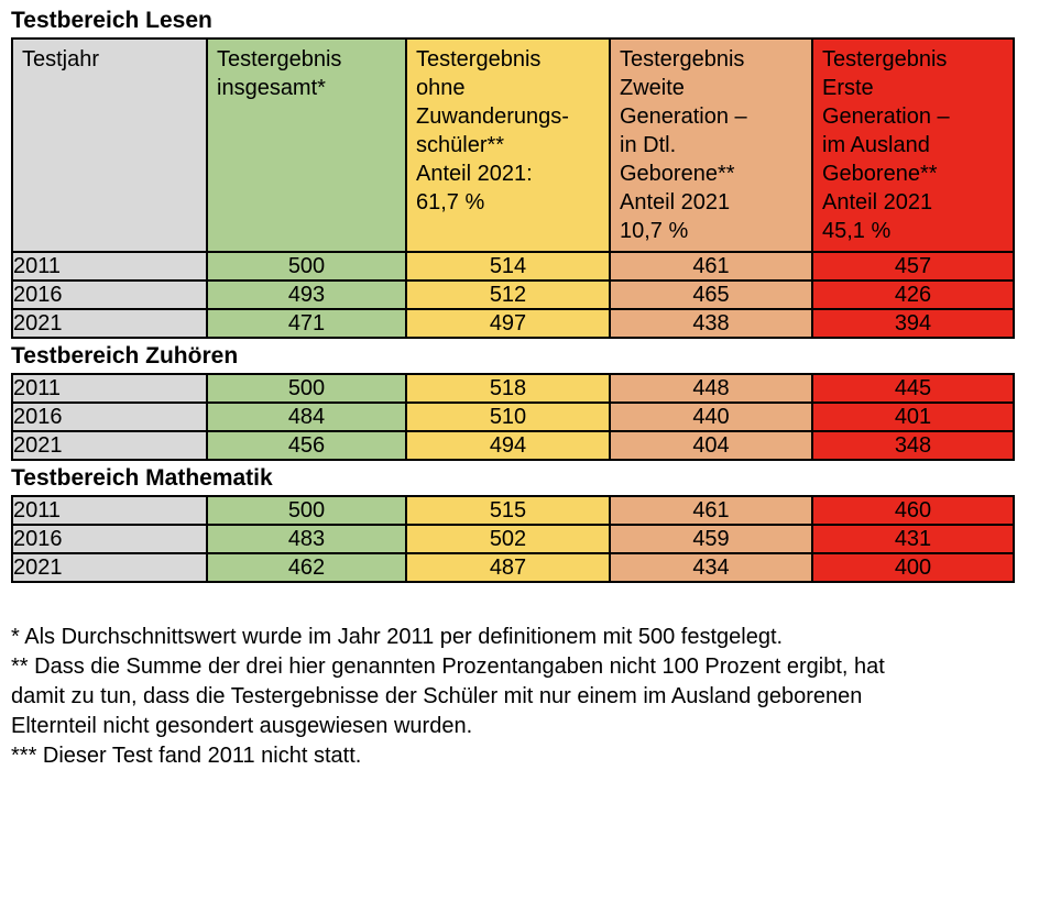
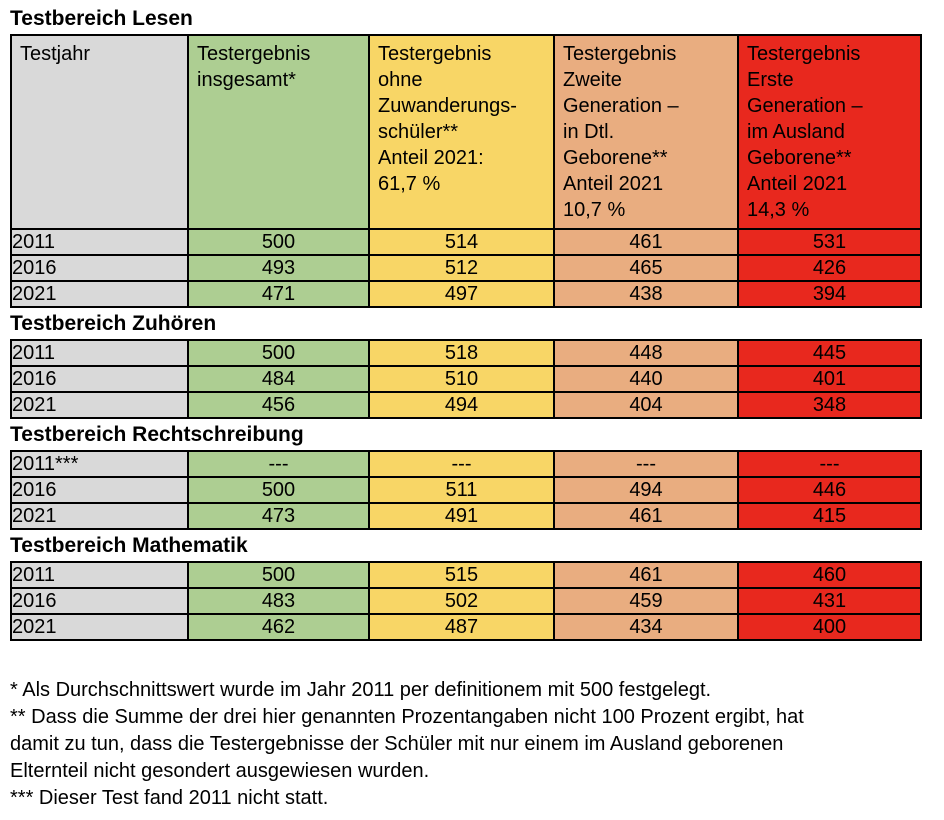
  Testbereich Lesen
- Testjahr	Testergebnis insgesamt*	Testergebnis ohne Zuwanderungs- schüler** Anteil 2021: 61,7 %	Testergebnis Zweite Generation – in Dtl. Geborene** Anteil 2021 10,7 %	Testergebnis Erste Generation – im Ausland Geborene** Anteil 2021 45,1 %
+ Testjahr	Testergebnis insgesamt*	Testergebnis ohne Zuwanderungs- schüler** Anteil 2021: 61,7 %	Testergebnis Zweite Generation – in Dtl. Geborene** Anteil 2021 10,7 %	Testergebnis Erste Generation – im Ausland Geborene** Anteil 2021 14,3 %
- 2011	500	514	461	457
+ 2011	500	514	461	531
  2016	493	512	465	426
  2021	471	497	438	394
  Testbereich Zuhören
  2011	500	518	448	445
  2016	484	510	440	401
  2021	456	494	404	348
+ Testbereich Rechtschreibung
+ 2011***	---	---	---	---
+ 2016	500	511	494	446
+ 2021	473	491	461	415
  Testbereich Mathematik
  2011	500	515	461	460
  2016	483	502	459	431
  2021	462	487	434	400
  * Als Durchschnittswert wurde im Jahr 2011 per definitionem mit 500 festgelegt.
  ** Dass die Summe der drei hier genannten Prozentangaben nicht 100 Prozent ergibt, hat
  damit zu tun, dass die Testergebnisse der Schüler mit nur einem im Ausland geborenen
  Elternteil nicht gesondert ausgewiesen wurden.
  *** Dieser Test fand 2011 nicht statt.
